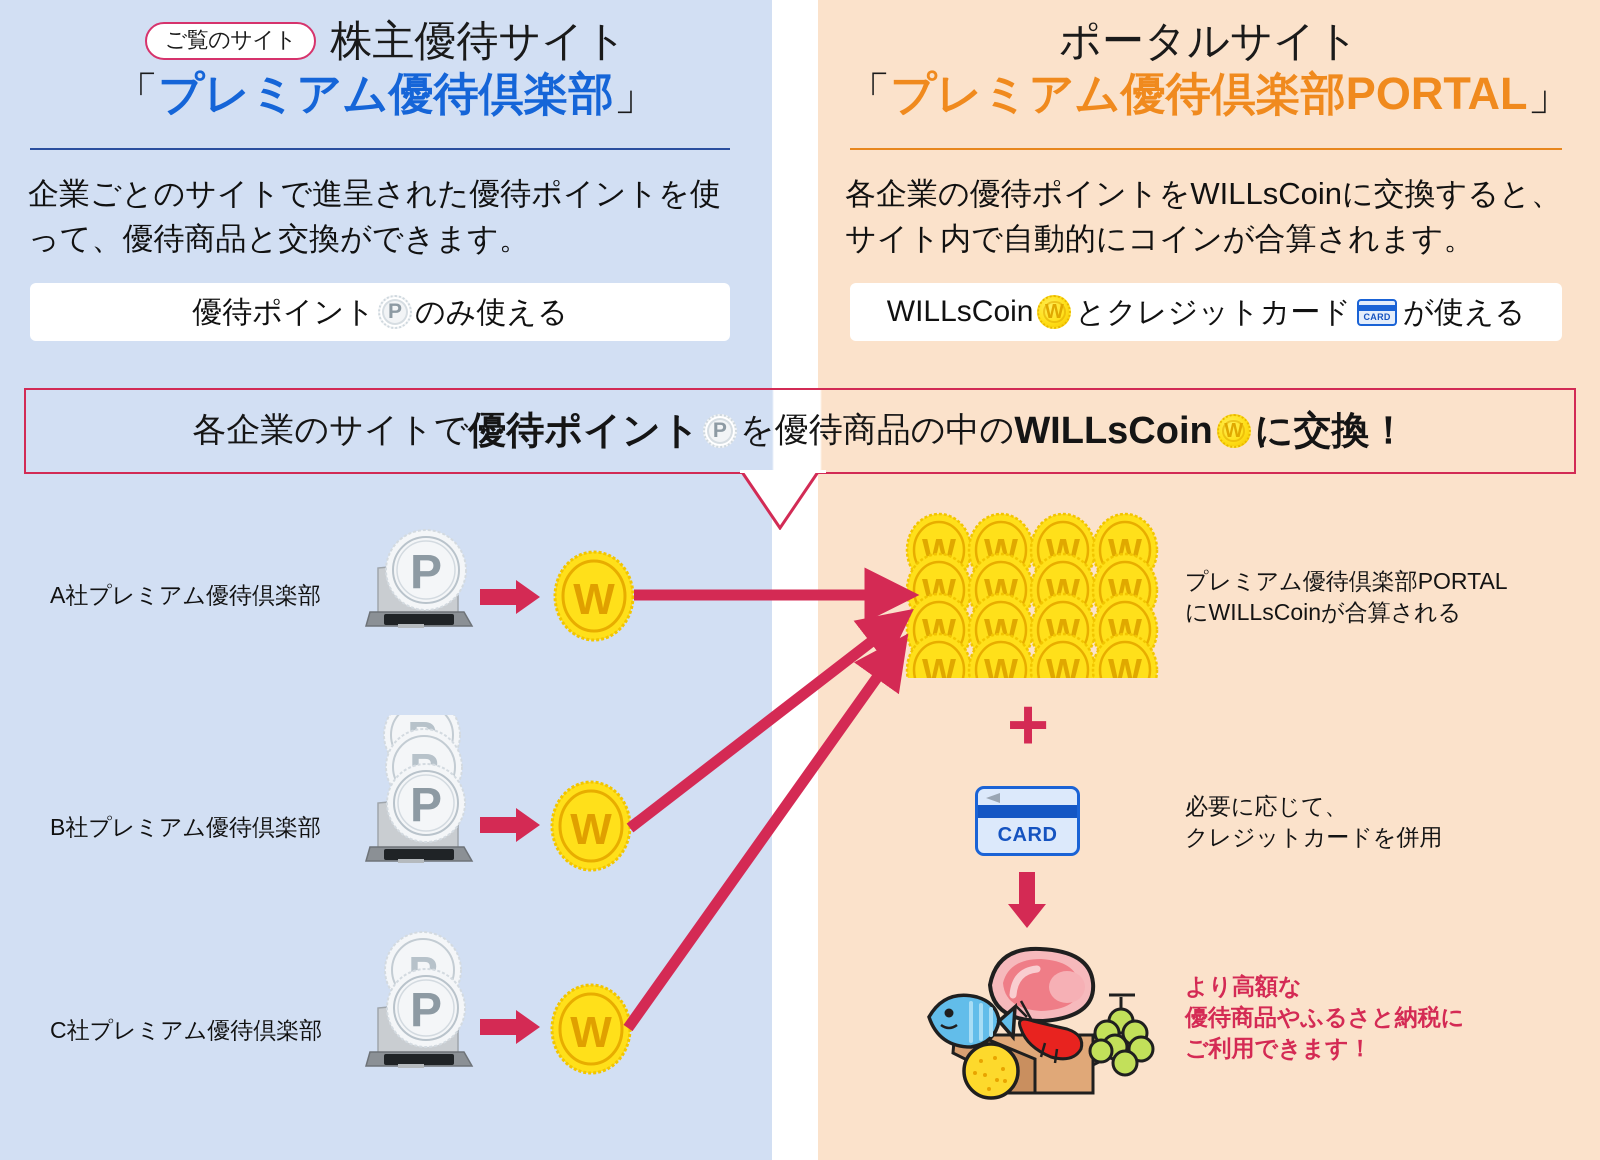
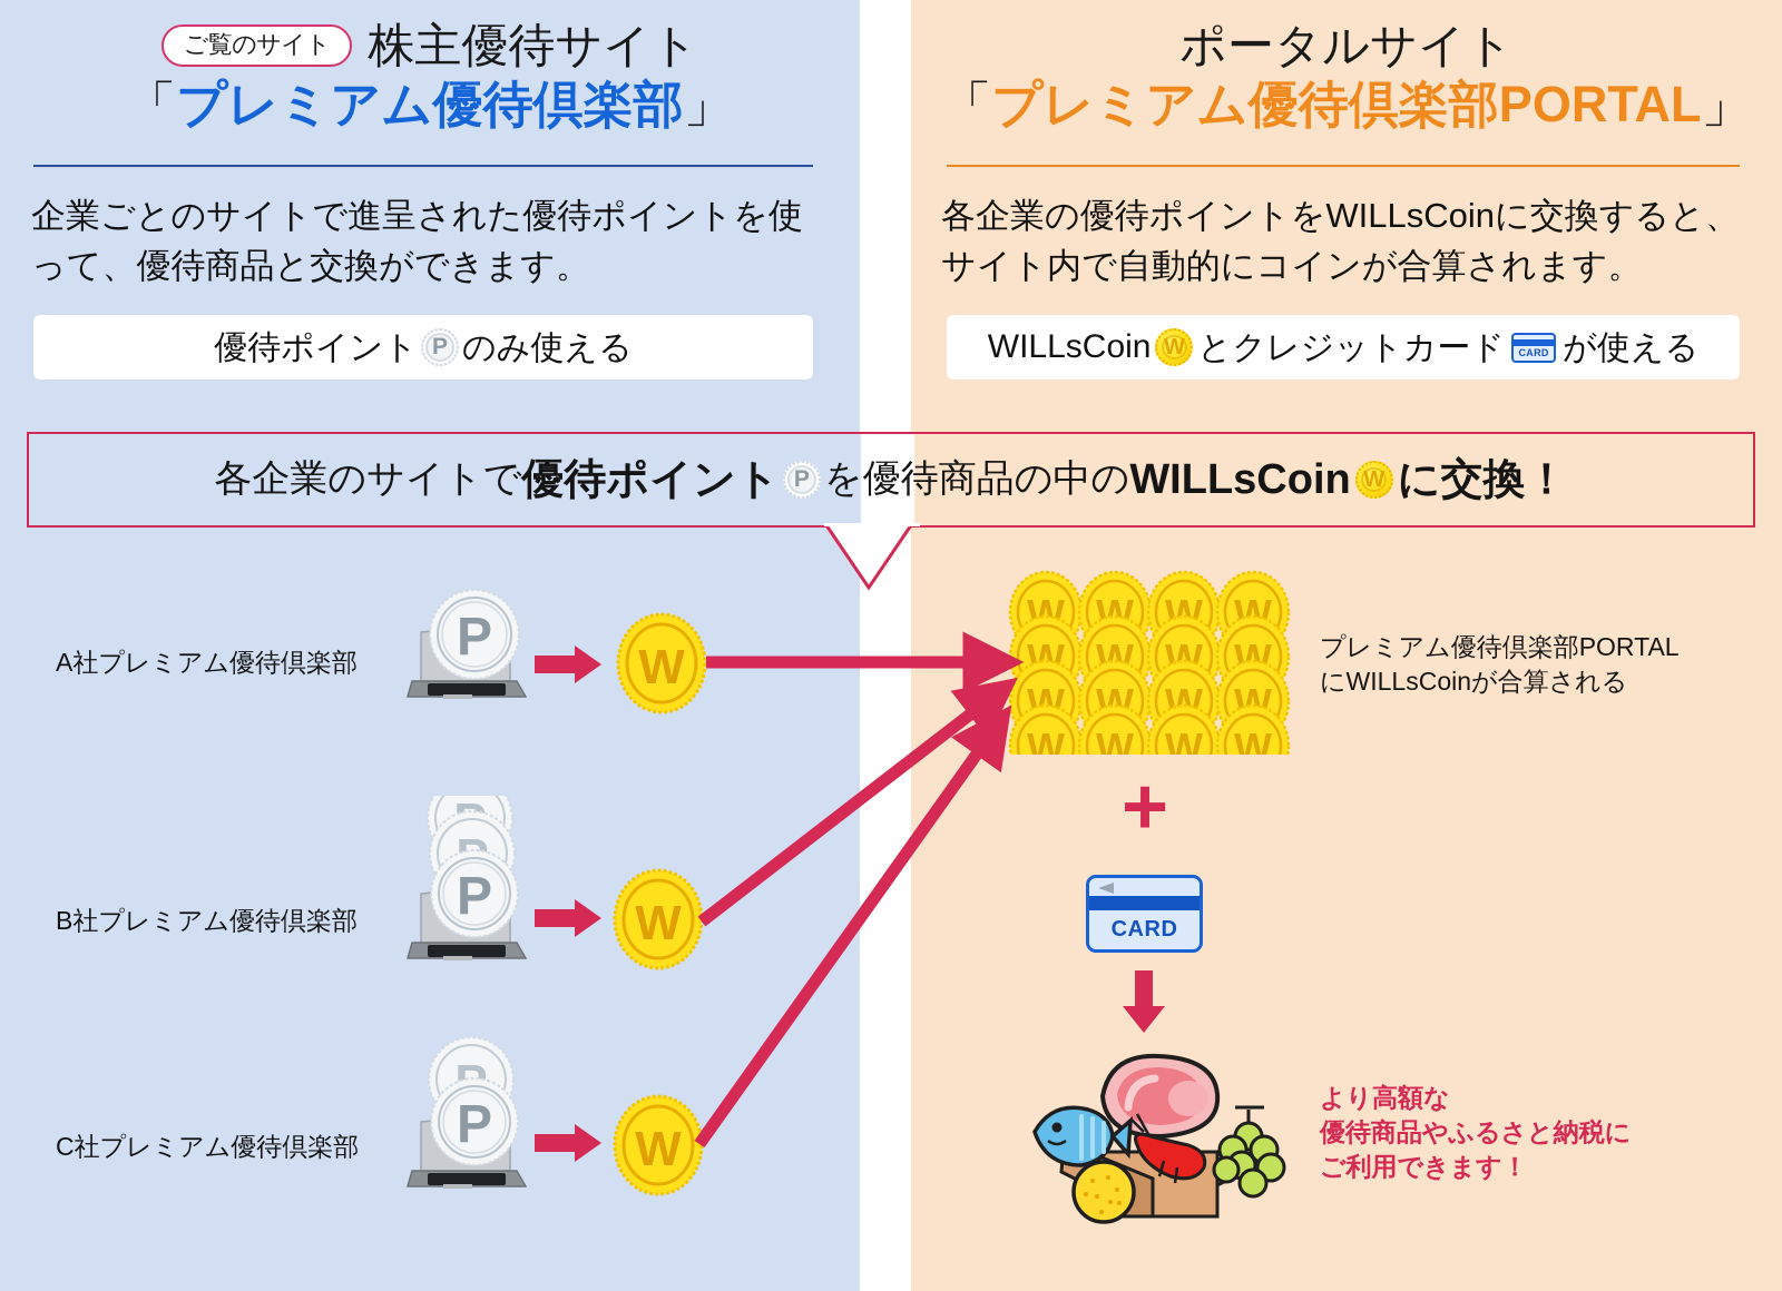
  ご覧のサイト
  株主優待サイト
  「プレミアム優待倶楽部」
  企業ごとのサイトで進呈された優待ポイントを使って、優待商品と交換ができます。
  優待ポイント
  P
  のみ使える
  ポータルサイト
  「プレミアム優待倶楽部PORTAL」
  各企業の優待ポイントをWILLsCoinに交換すると、サイト内で自動的にコインが合算されます。
  WILLsCoin
  W
  とクレジットカード
  CARD
  が使える
  各企業のサイトで
  優待ポイント
  P
  を優待商品の中の
  WILLsCoin
  W
  に交換！
  A社プレミアム優待倶楽部
  P
  W
  B社プレミアム優待倶楽部
  P
  W
  C社プレミアム優待倶楽部
  P
  W
  W
  W
  W
  W
  W
  W
  W
  W
  W
  W
  W
  W
  W
  W
  W
  W
  +
  CARD
  プレミアム優待倶楽部PORTAL
  にWILLsCoinが合算される
- 必要に応じて、
- クレジットカードを併用
  より高額な
  優待商品やふるさと納税に
  ご利用できます！
